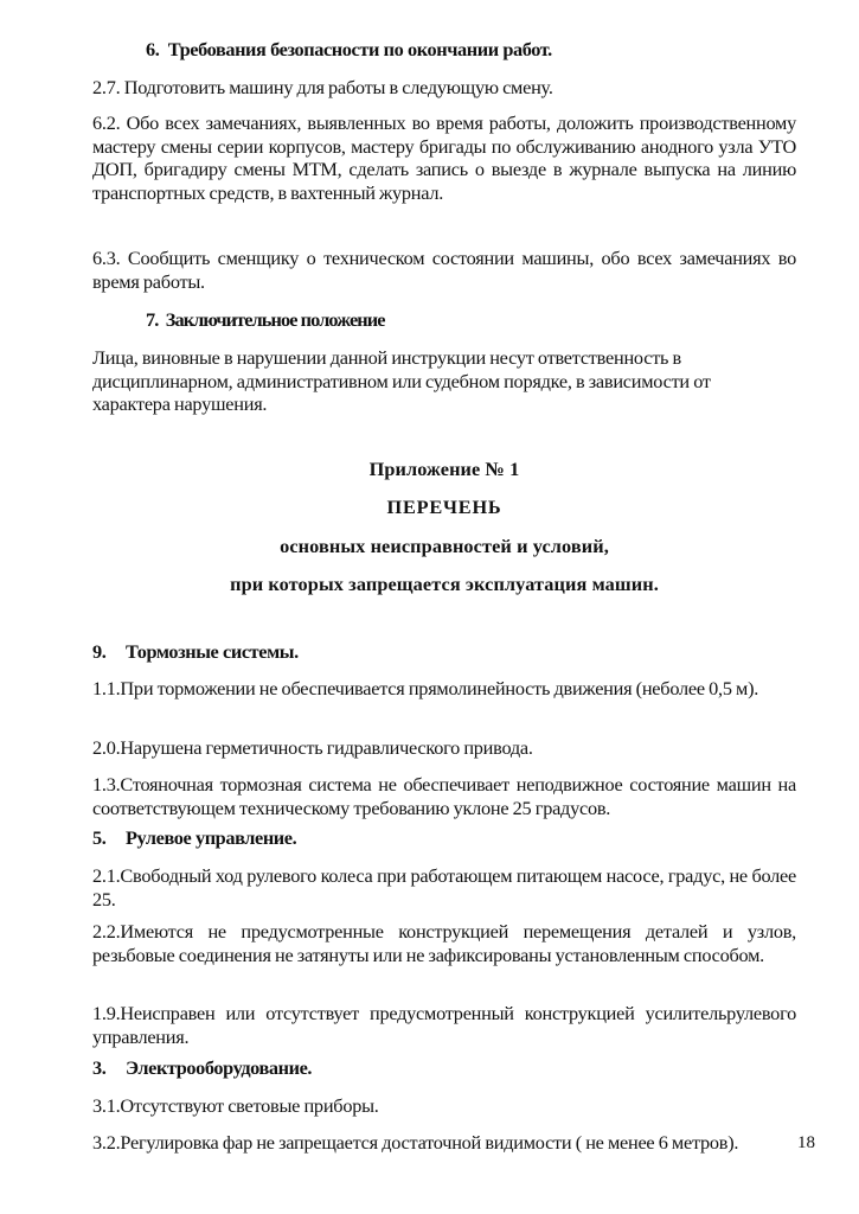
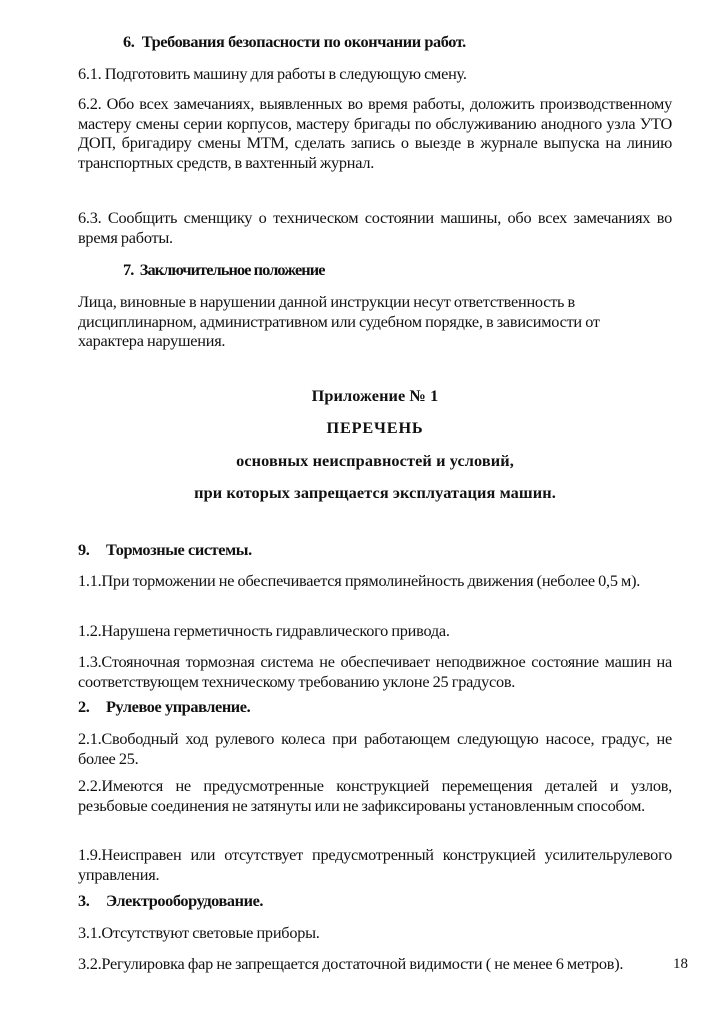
  6. Требования безопасности по окончании работ.
- 2.7. Подготовить машину для работы в следующую смену.
+ 6.1. Подготовить машину для работы в следующую смену.
  6.2. Обо всех замечаниях, выявленных во время работы, доложить производственному мастеру смены серии корпусов, мастеру бригады по обслуживанию анодного узла УТО ДОП, бригадиру смены МТМ, сделать запись о выезде в журнале выпуска на линию транспортных средств, в вахтенный журнал.
  6.3. Сообщить сменщику о техническом состоянии машины, обо всех замечаниях во время работы.
  7. Заключительное положение
  Лица, виновные в нарушении данной инструкции несут ответственность в дисциплинарном, административном или судебном порядке, в зависимости от характера нарушения.
  Приложение № 1
  ПЕРЕЧЕНЬ
  основных неисправностей и условий,
  при которых запрещается эксплуатация машин.
  9. Тормозные системы.
  1.1.При торможении не обеспечивается прямолинейность движения (неболее 0,5 м).
- 2.0.Нарушена герметичность гидравлического привода.
+ 1.2.Нарушена герметичность гидравлического привода.
  1.3.Стояночная тормозная система не обеспечивает неподвижное состояние машин на соответствующем техническому требованию уклоне 25 градусов.
- 5. Рулевое управление.
+ 2. Рулевое управление.
- 2.1.Свободный ход рулевого колеса при работающем питающем насосе, градус, не более 25.
+ 2.1.Свободный ход рулевого колеса при работающем следующую насосе, градус, не более 25.
  2.2.Имеются не предусмотренные конструкцией перемещения деталей и узлов, резьбовые соединения не затянуты или не зафиксированы установленным способом.
  1.9.Неисправен или отсутствует предусмотренный конструкцией усилительрулевого управления.
  3. Электрооборудование.
  3.1.Отсутствуют световые приборы.
  3.2.Регулировка фар не запрещается достаточной видимости ( не менее 6 метров).
  18
